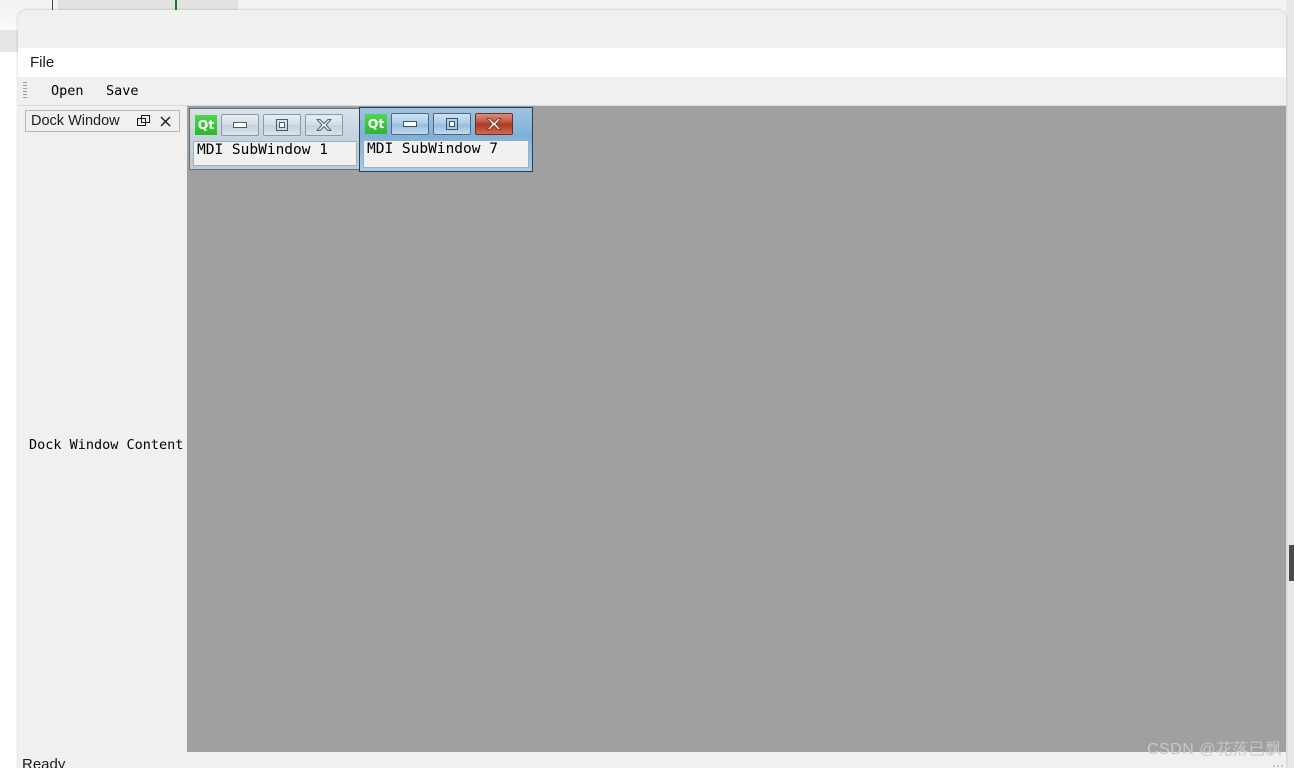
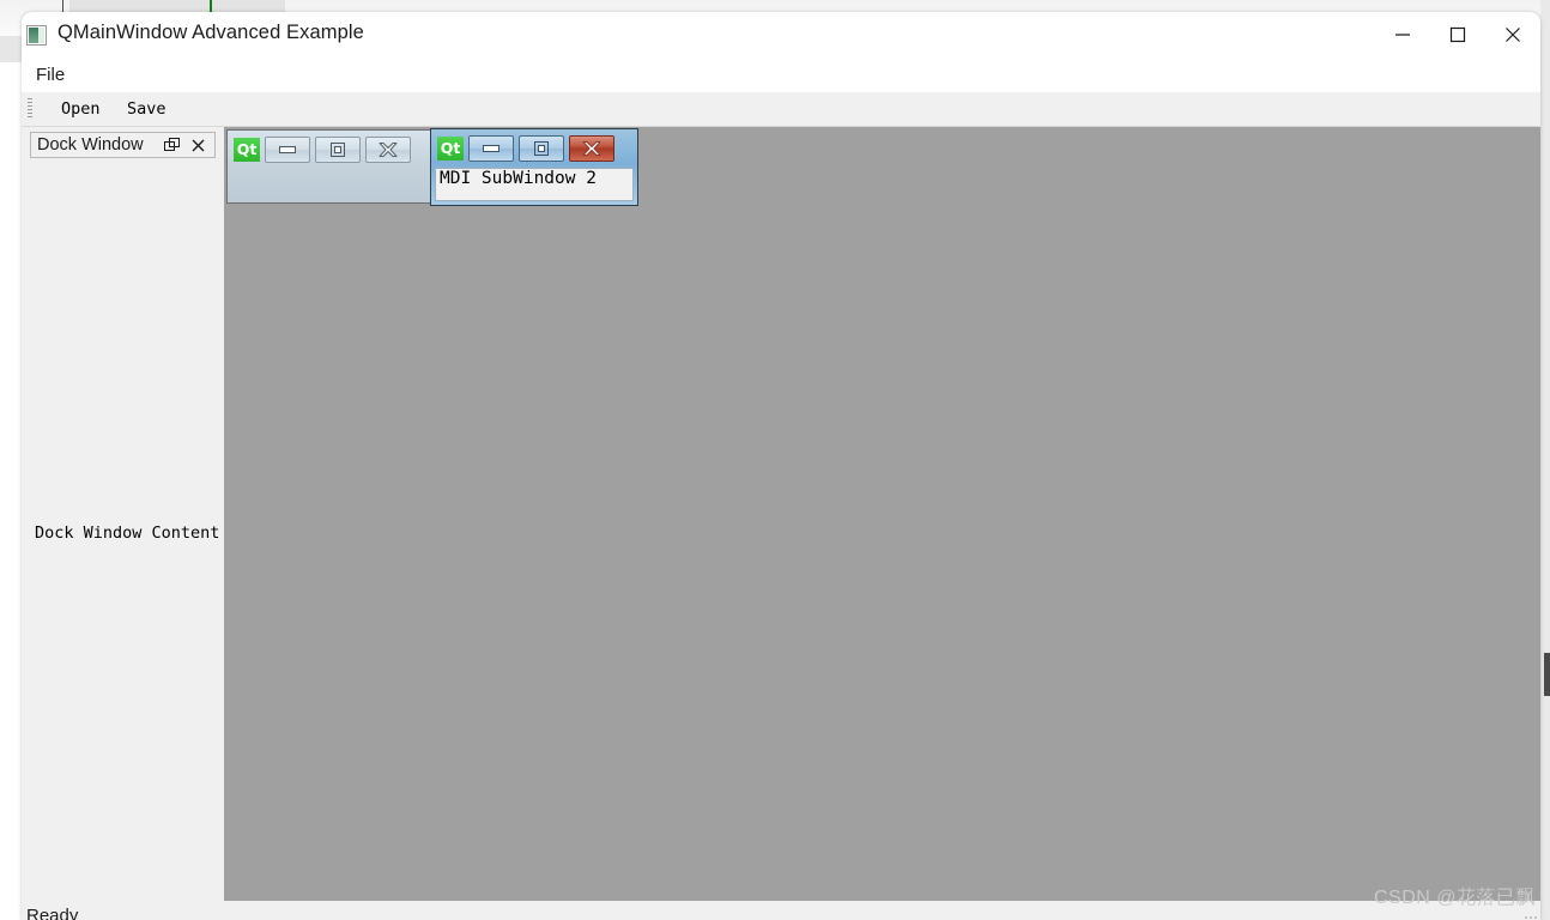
+ QMainWindow Advanced Example
  File
  Open
  Save
  Dock Window Content
  Dock Window
  Qt
- MDI SubWindow 1
  Qt
- MDI SubWindow 7
+ MDI SubWindow 2
  Ready
  CSDN @花落已飘
